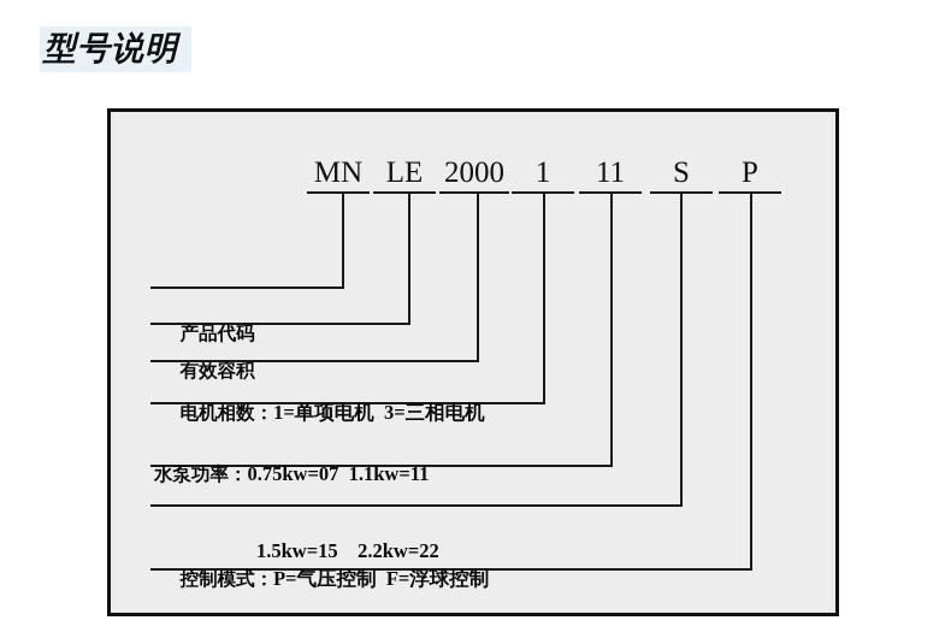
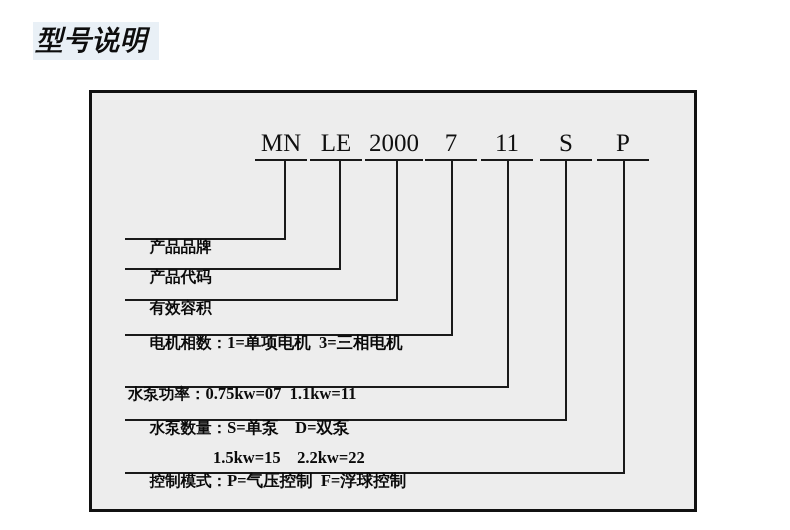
  型号说明
  MN
  LE
  2000
- 1
+ 7
  11
  S
  P
+ 产品品牌
  产品代码
  有效容积
  电机相数：1=单项电机 3=三相电机
  水泵功率：0.75kw=07 1.1kw=11
  1.5kw=15 2.2kw=22
+ 水泵数量：S=单泵 D=双泵
  控制模式：P=气压控制 F=浮球控制
